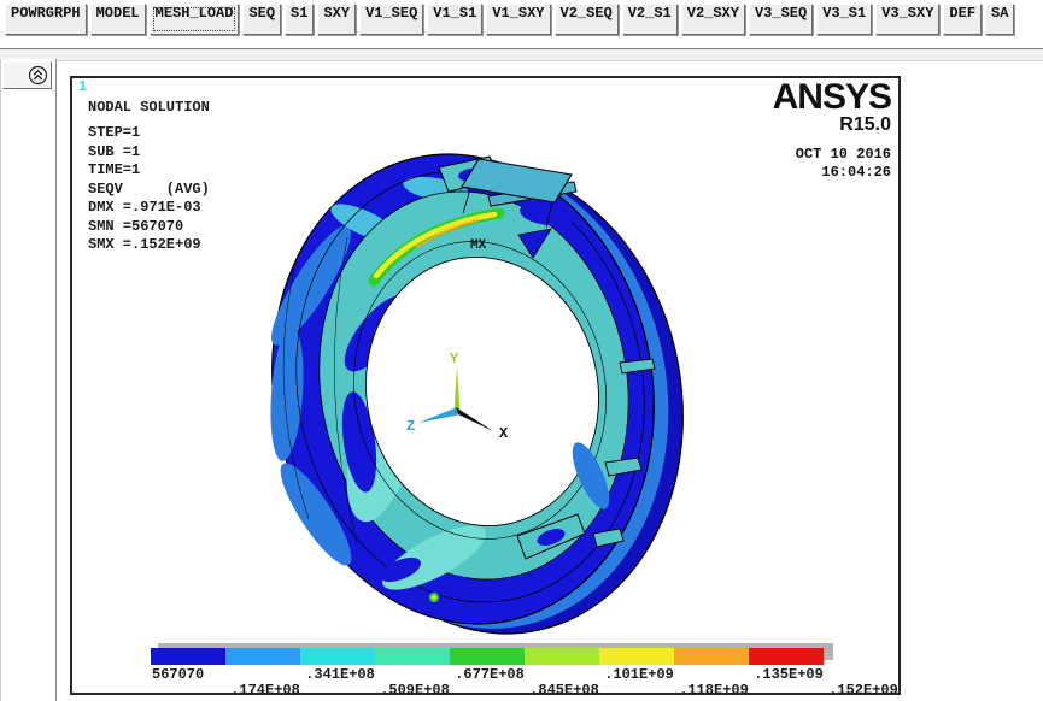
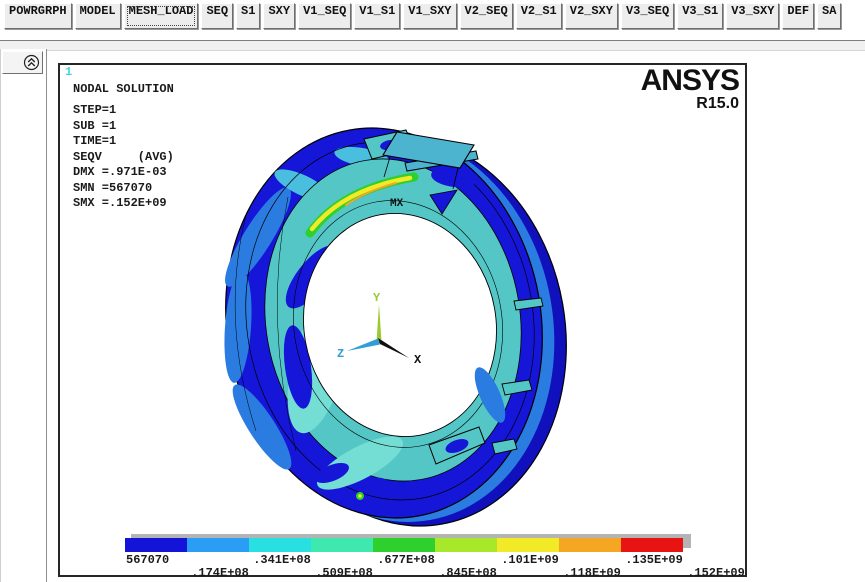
  POWRGRPH
  MODEL
  MESH_LOAD
  SEQ
  S1
  SXY
  V1_SEQ
  V1_S1
  V1_SXY
  V2_SEQ
  V2_S1
  V2_SXY
  V3_SEQ
  V3_S1
  V3_SXY
  DEF
  SA
  1
  NODAL SOLUTION
  STEP=1
  SUB =1
  TIME=1
  SEQV (AVG)
  DMX =.971E-03
  SMN =567070
  SMX =.152E+09
  ANSYS
  R15.0
- OCT 10 2016
- 16:04:26
  MX
  Y
  Z
  X
  567070
  .174E+08
  .341E+08
  .509E+08
  .677E+08
  .845E+08
  .101E+09
  .118E+09
  .135E+09
  .152E+09
